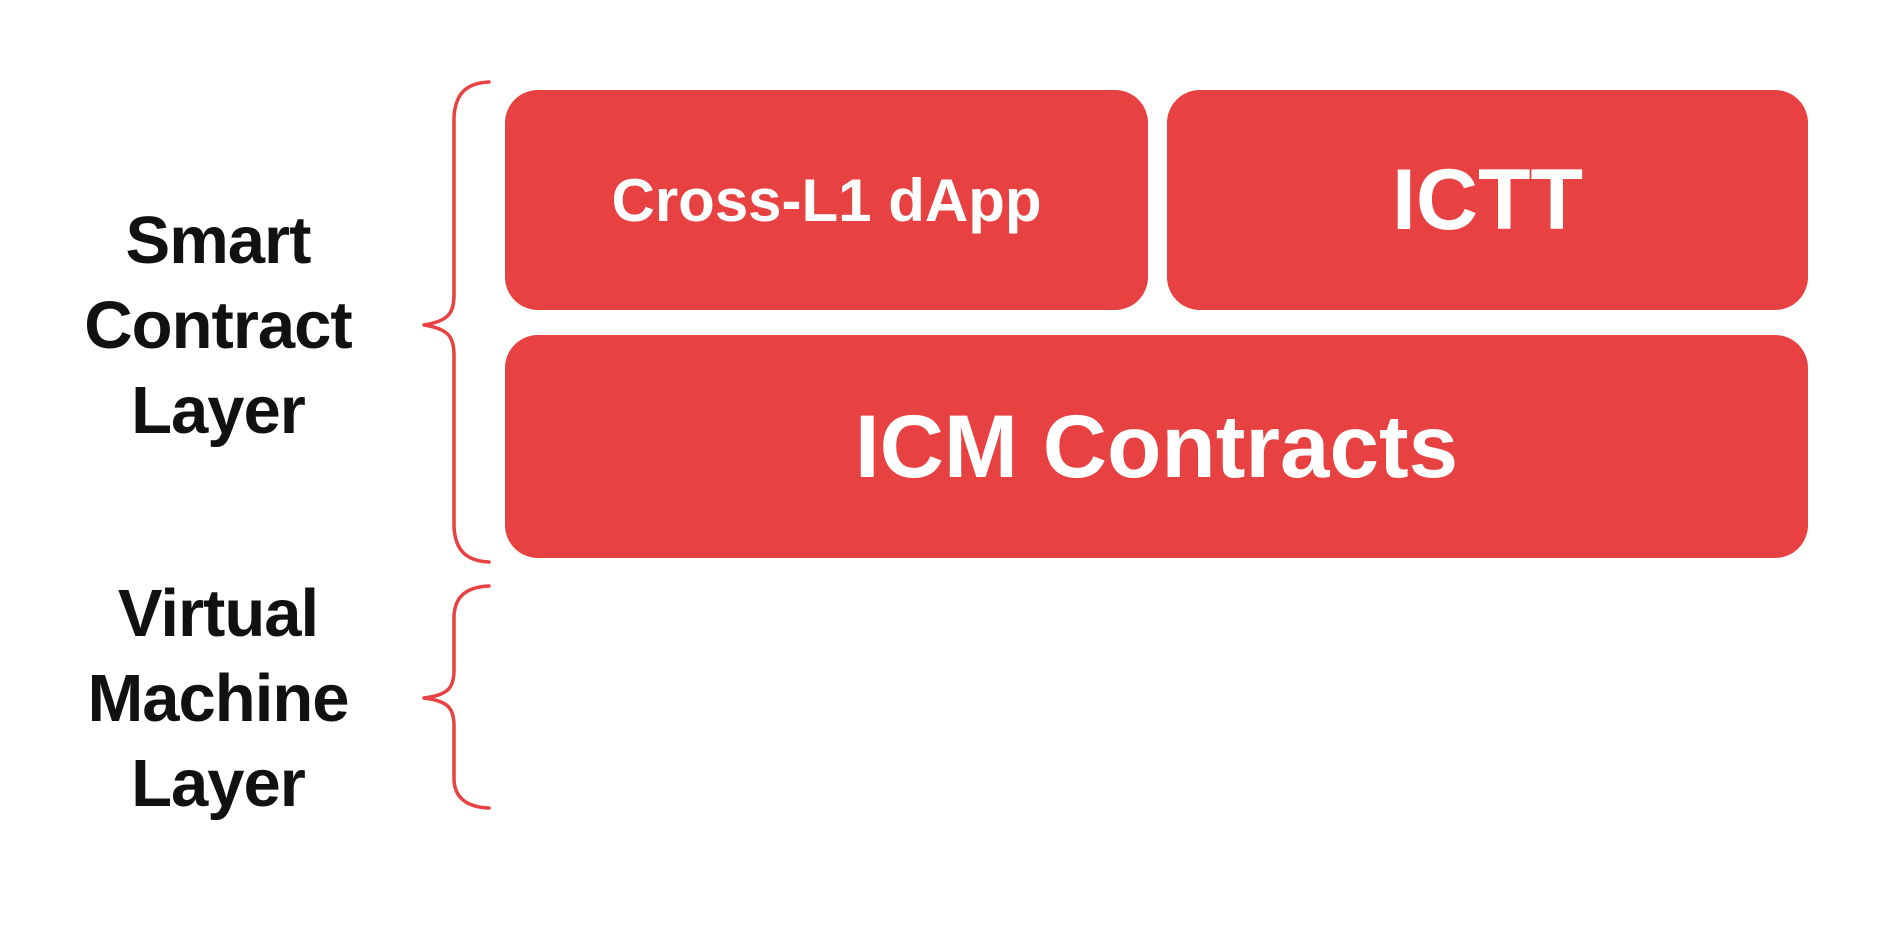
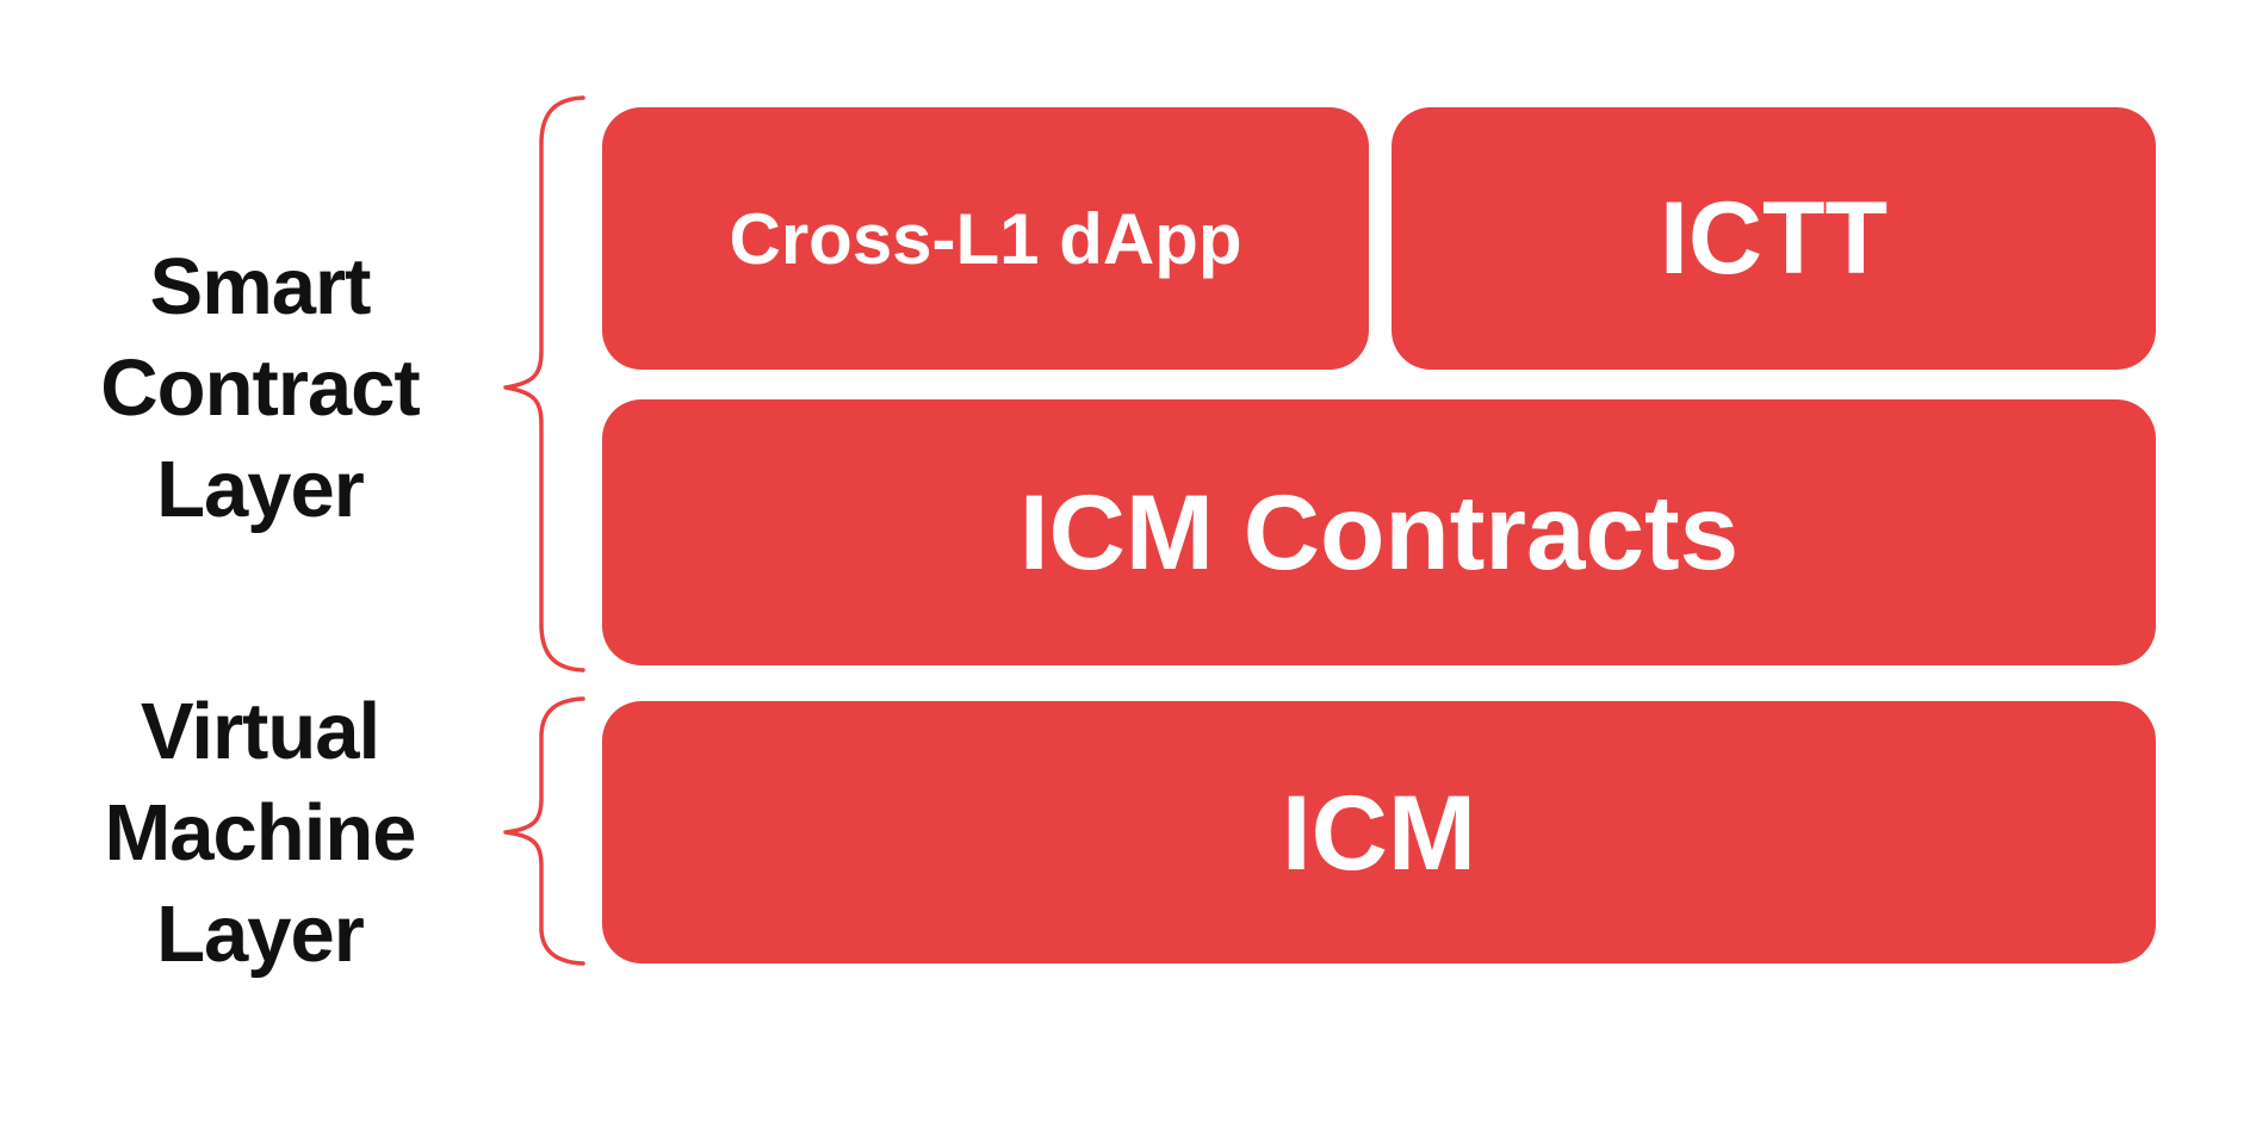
  Smart
  Contract
  Layer
  Virtual
  Machine
  Layer
  Cross-L1 dApp
  ICTT
  ICM Contracts
+ ICM
